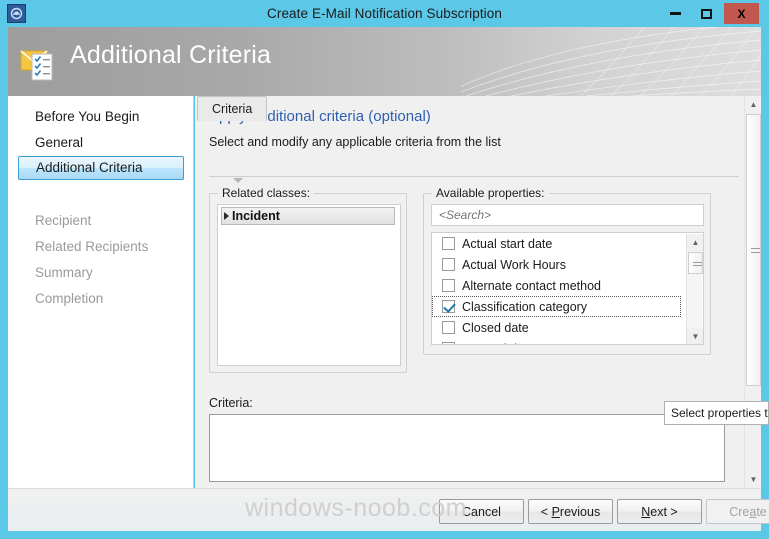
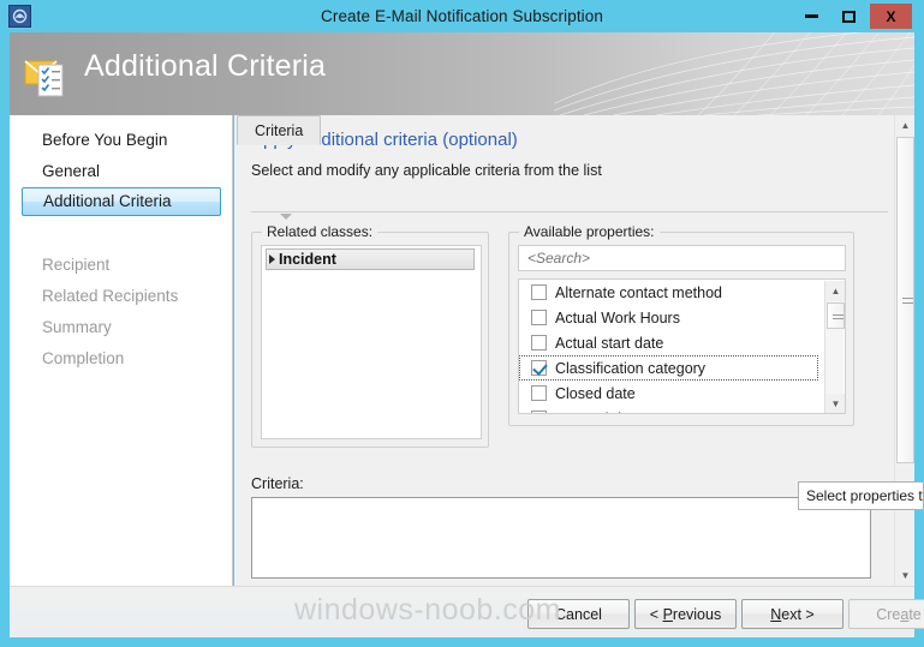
  Create E-Mail Notification Subscription
  X
  Additional Criteria
  Before You Begin
  General
  Additional Criteria
  Recipient
  Related Recipients
  Summary
  Completion
  ditional criteria (optional)
  Select and modify any applicable criteria from the list
  Criteria
  Related classes:
  Incident
  Available properties:
  <Search>
- Actual start date
+ Alternate contact method
  Actual Work Hours
- Alternate contact method
+ Actual start date
  Classification category
  Closed date
  ▲
  ▼
  Criteria:
  ▲
  ▼
  Select properties t
  windows-noob.com
  Cancel
  < Previous
  Next >
  Create
